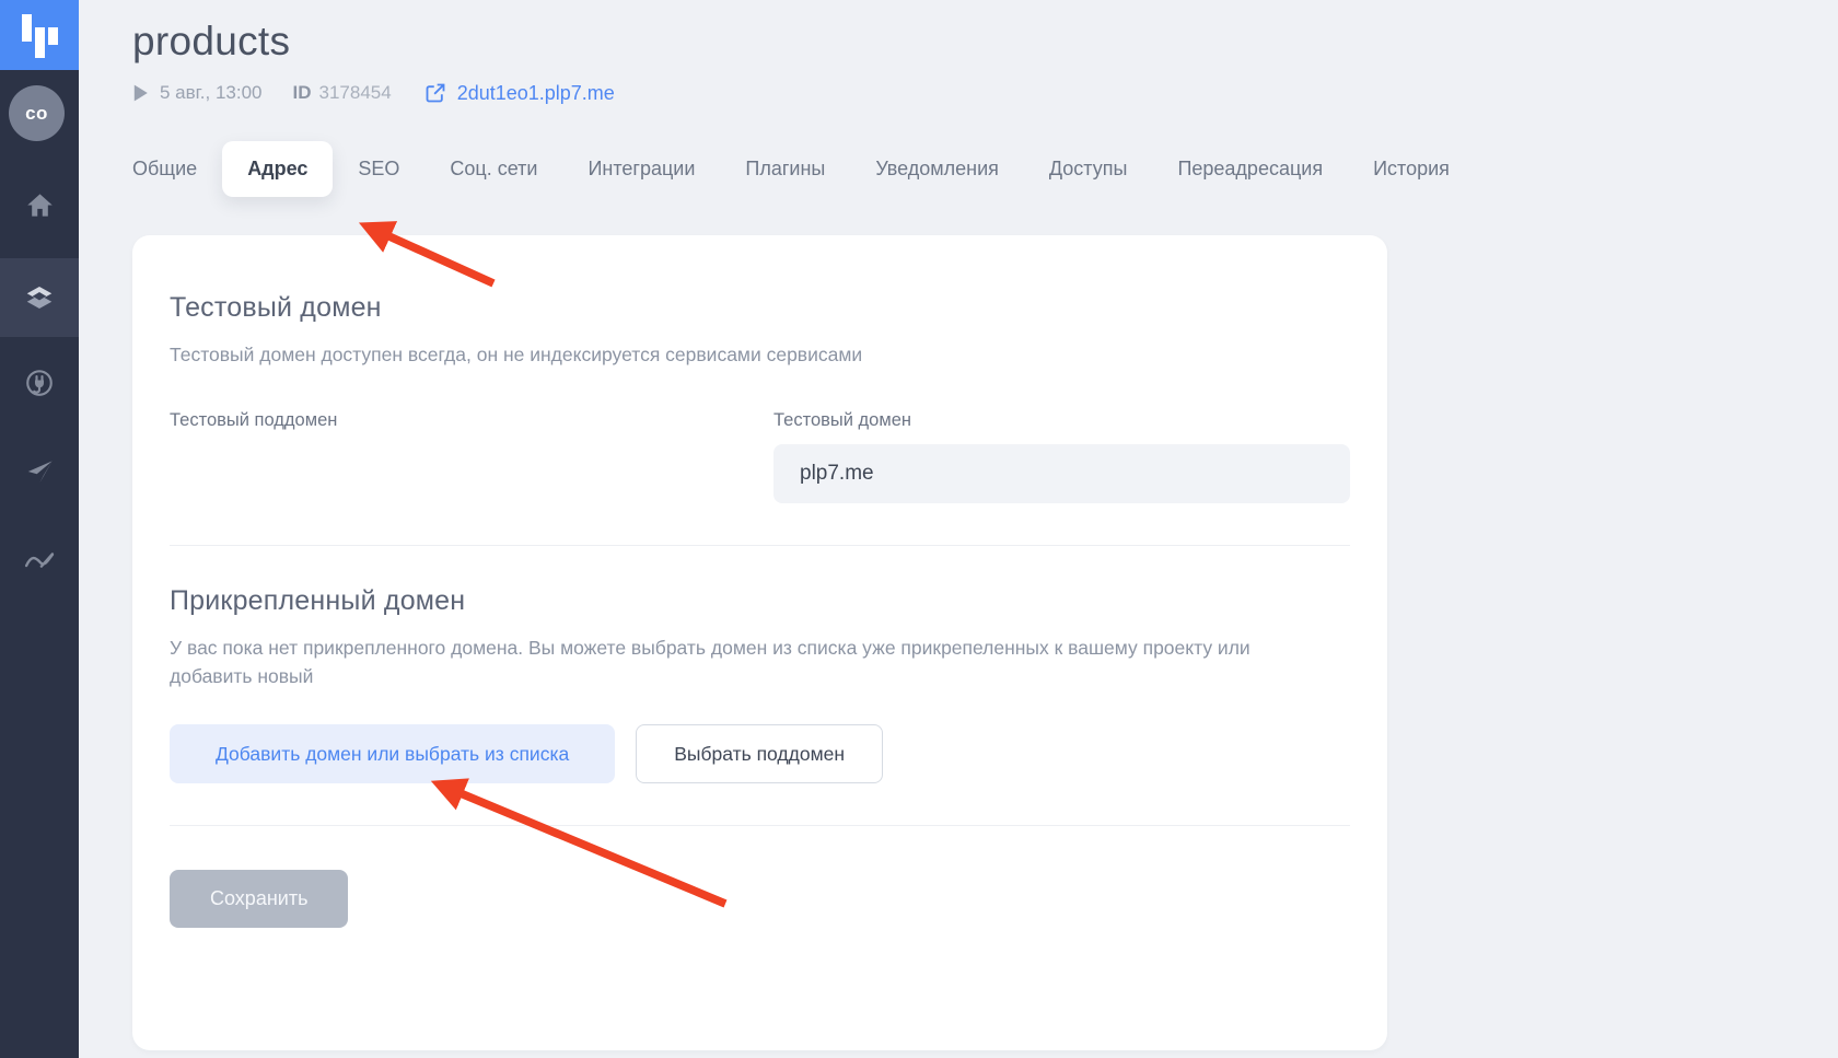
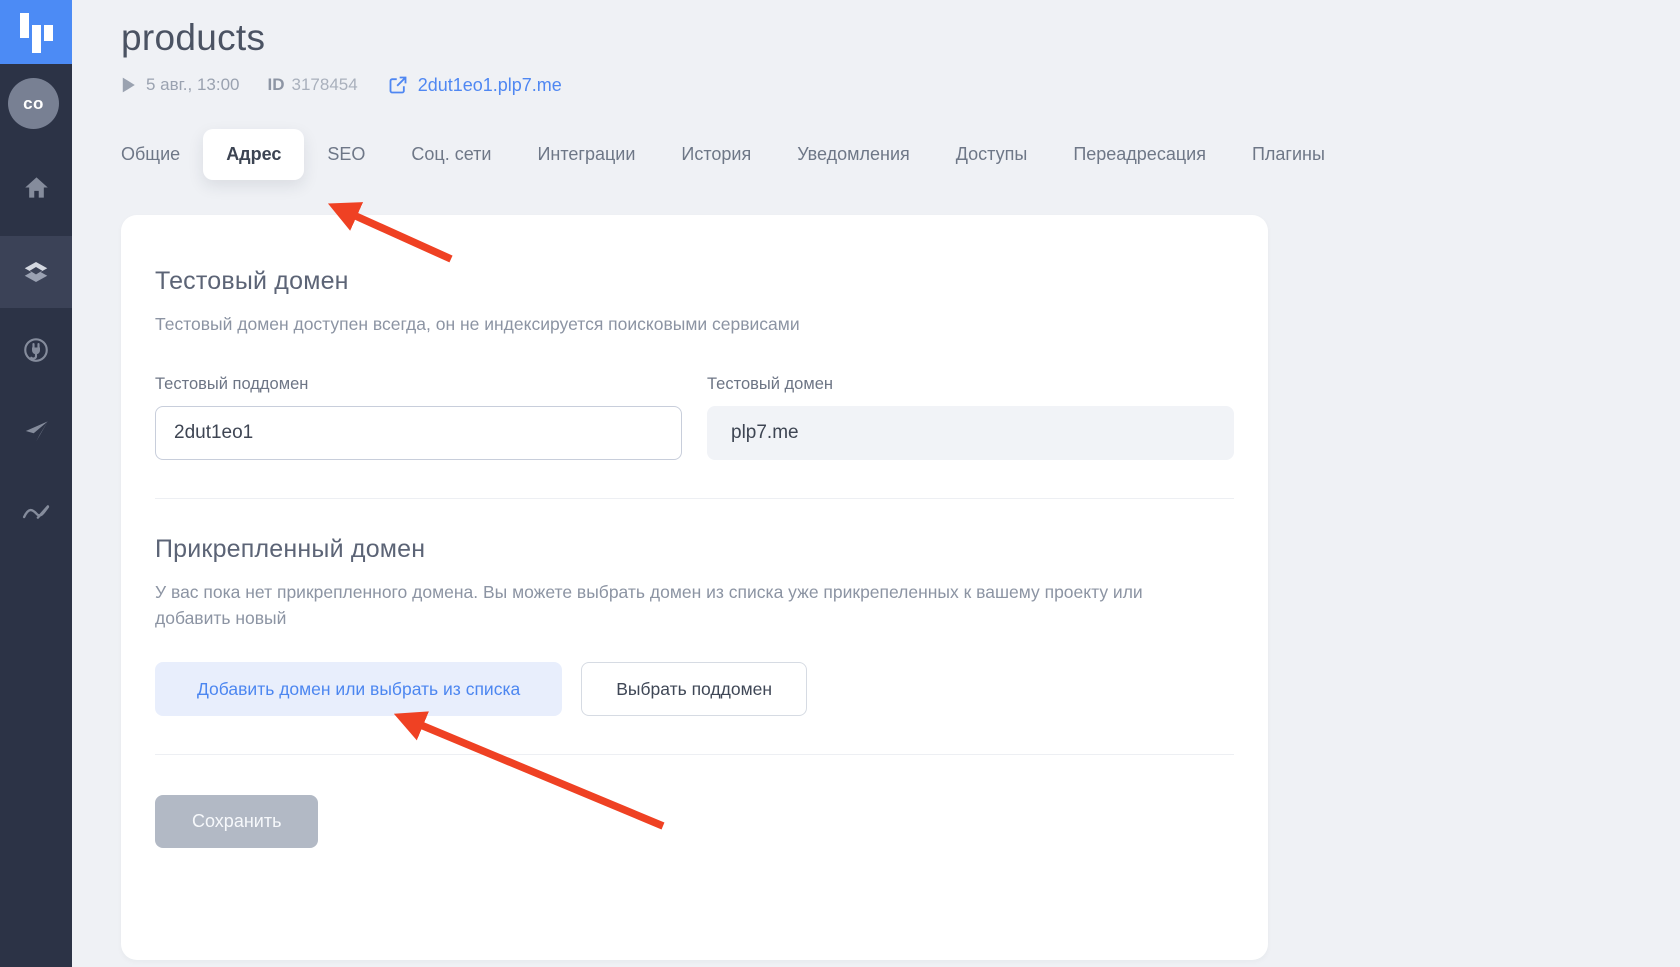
  co
  products
  5 авг., 13:00
  ID
  3178454
  2dut1eo1.plp7.me
  Общие
  Адрес
  SEO
  Соц. сети
  Интеграции
- Плагины
+ История
  Уведомления
  Доступы
  Переадресация
- История
+ Плагины
  Тестовый домен
- Тестовый домен доступен всегда, он не индексируется сервисами сервисами
+ Тестовый домен доступен всегда, он не индексируется поисковыми сервисами
  Тестовый поддомен
+ 2dut1eo1
  Тестовый домен
  plp7.me
  Прикрепленный домен
  У вас пока нет прикрепленного домена. Вы можете выбрать домен из списка уже прикрепеленных к вашему проекту или добавить новый
  Добавить домен или выбрать из списка
  Выбрать поддомен
  Сохранить
